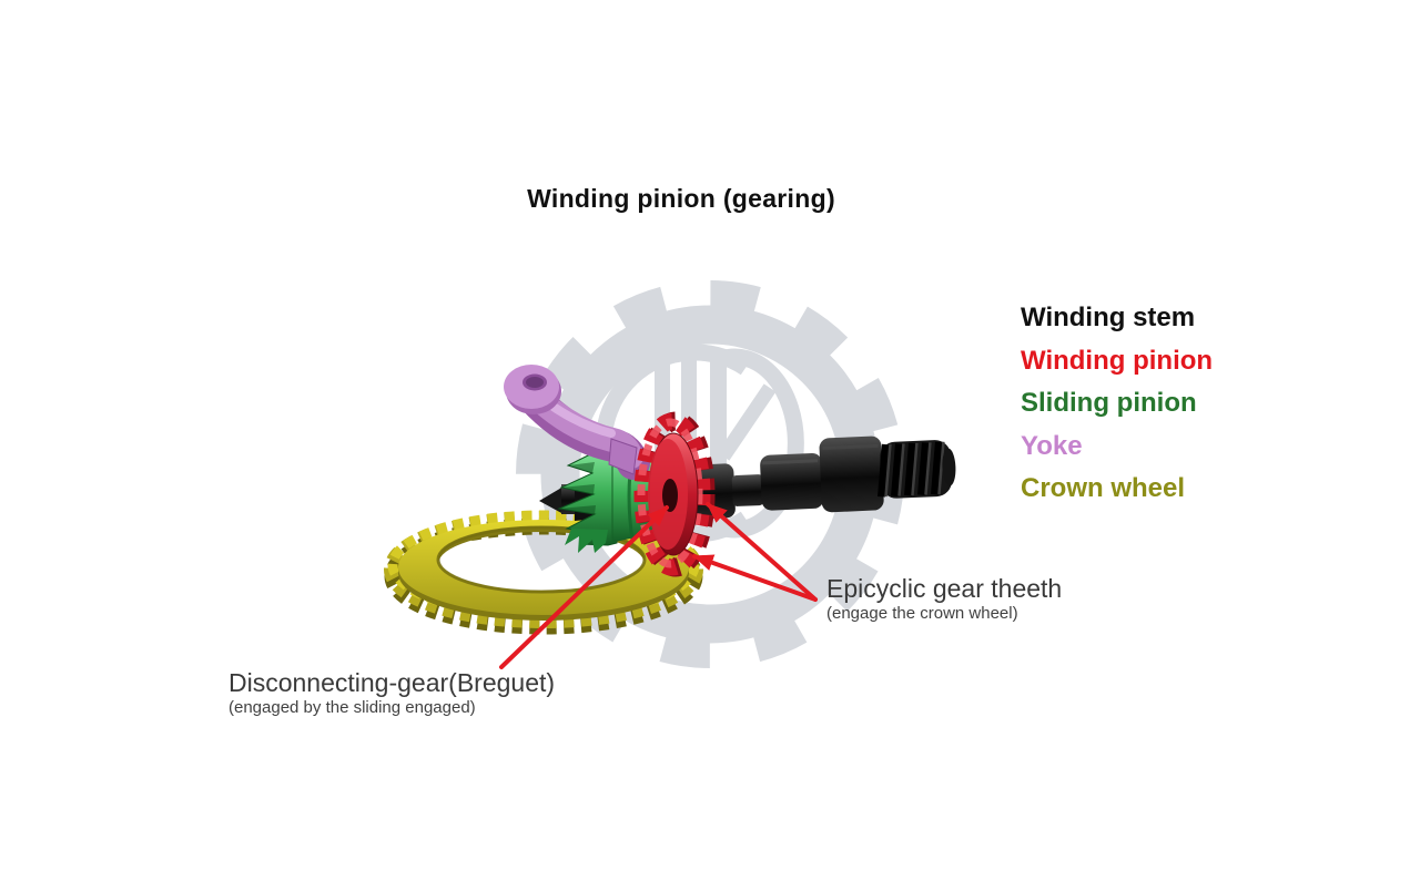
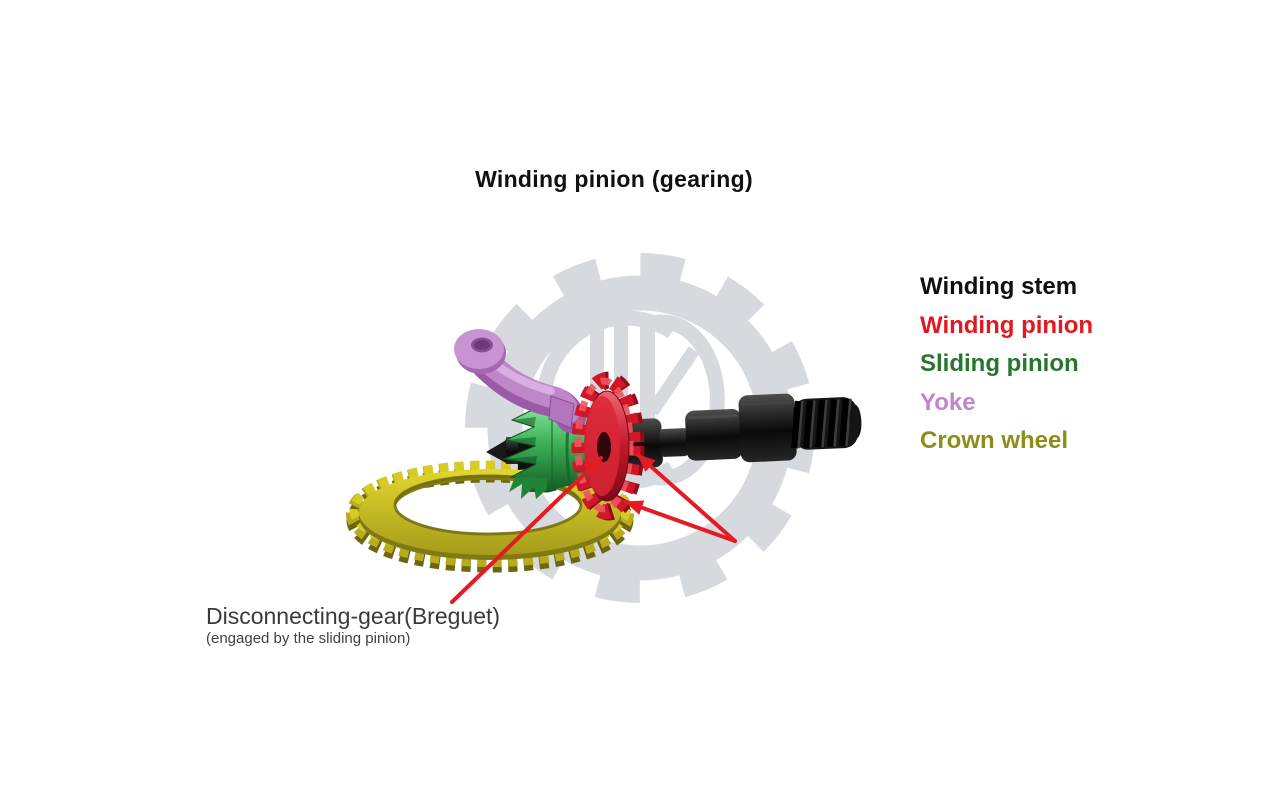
  Winding pinion (gearing)
  Winding stem
  Winding pinion
  Sliding pinion
  Yoke
  Crown wheel
- Epicyclic gear theeth
- (engage the crown wheel)
  Disconnecting-gear(Breguet)
- (engaged by the sliding engaged)
+ (engaged by the sliding pinion)
